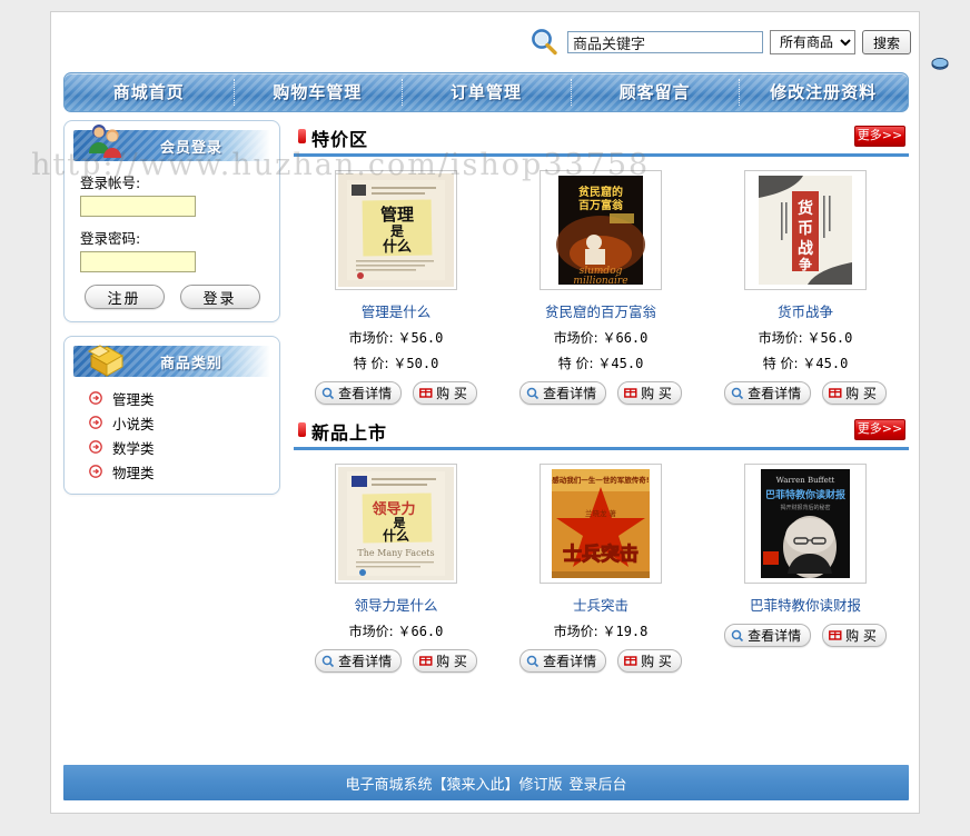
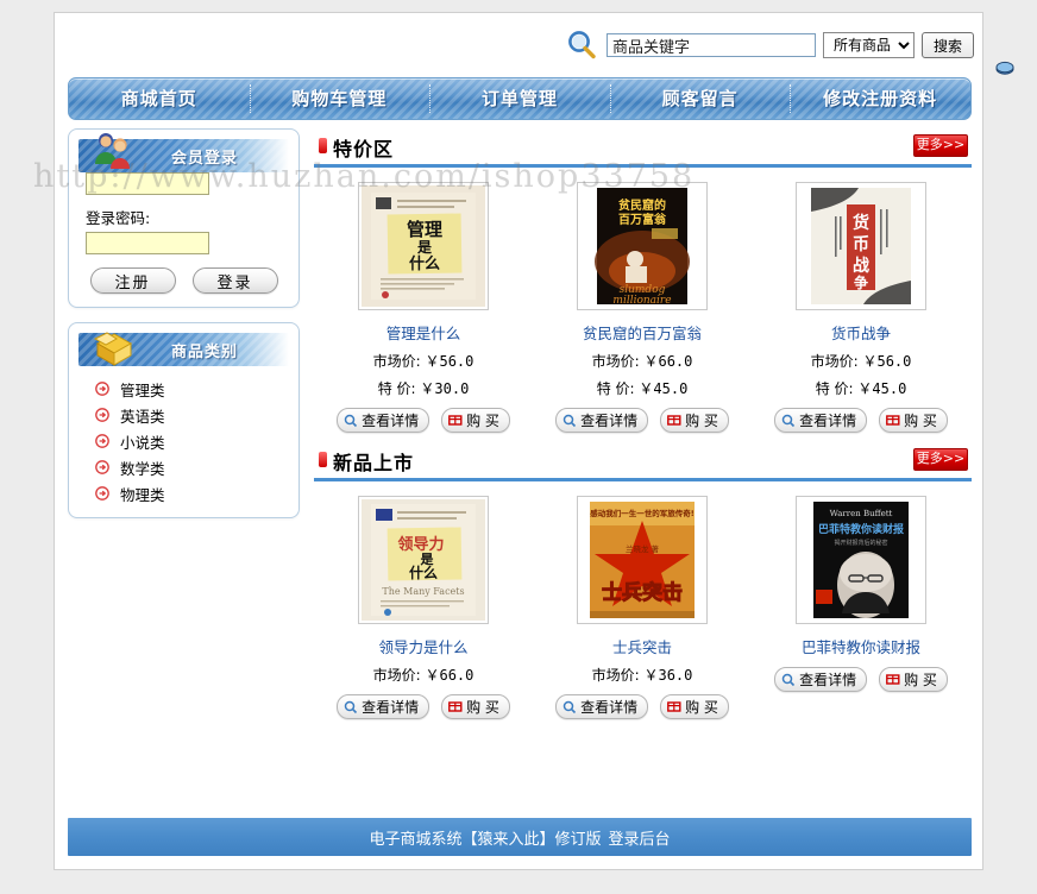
  商品关键字
  所有商品
  搜索
  商城首页
  购物车管理
  订单管理
  顾客留言
  修改注册资料
  会员登录
- 登录帐号:
  登录密码:
  注册
  登录
  商品类别
  管理类
+ 英语类
  小说类
  数学类
  物理类
  特价区
  更多>>
  管理
  是
  什么
  管理是什么
  市场价: ￥56.0
- 特 价: ￥50.0
+ 特 价: ￥30.0
  查看详情
  购 买
  贫民窟的
  百万富翁
  slumdog
  millionaire
  贫民窟的百万富翁
  市场价: ￥66.0
  特 价: ￥45.0
  查看详情
  购 买
  货
  币
  战
  争
  货币战争
  市场价: ￥56.0
  特 价: ￥45.0
  查看详情
  购 买
  新品上市
  更多>>
  领导力
  是
  什么
  The Many Facets
  领导力是什么
  市场价: ￥66.0
  查看详情
  购 买
  感动我们一生一世的军旅传奇!
  兰晓龙 著
  士兵突击
  士兵突击
- 市场价: ￥19.8
+ 市场价: ￥36.0
  查看详情
  购 买
  Warren Buffett
  巴菲特教你读财报
  巴菲特教你读财报
  查看详情
  购 买
  电子商城系统【猿来入此】修订版
  登录后台
  http://www.huzhan.com/ishop33758
